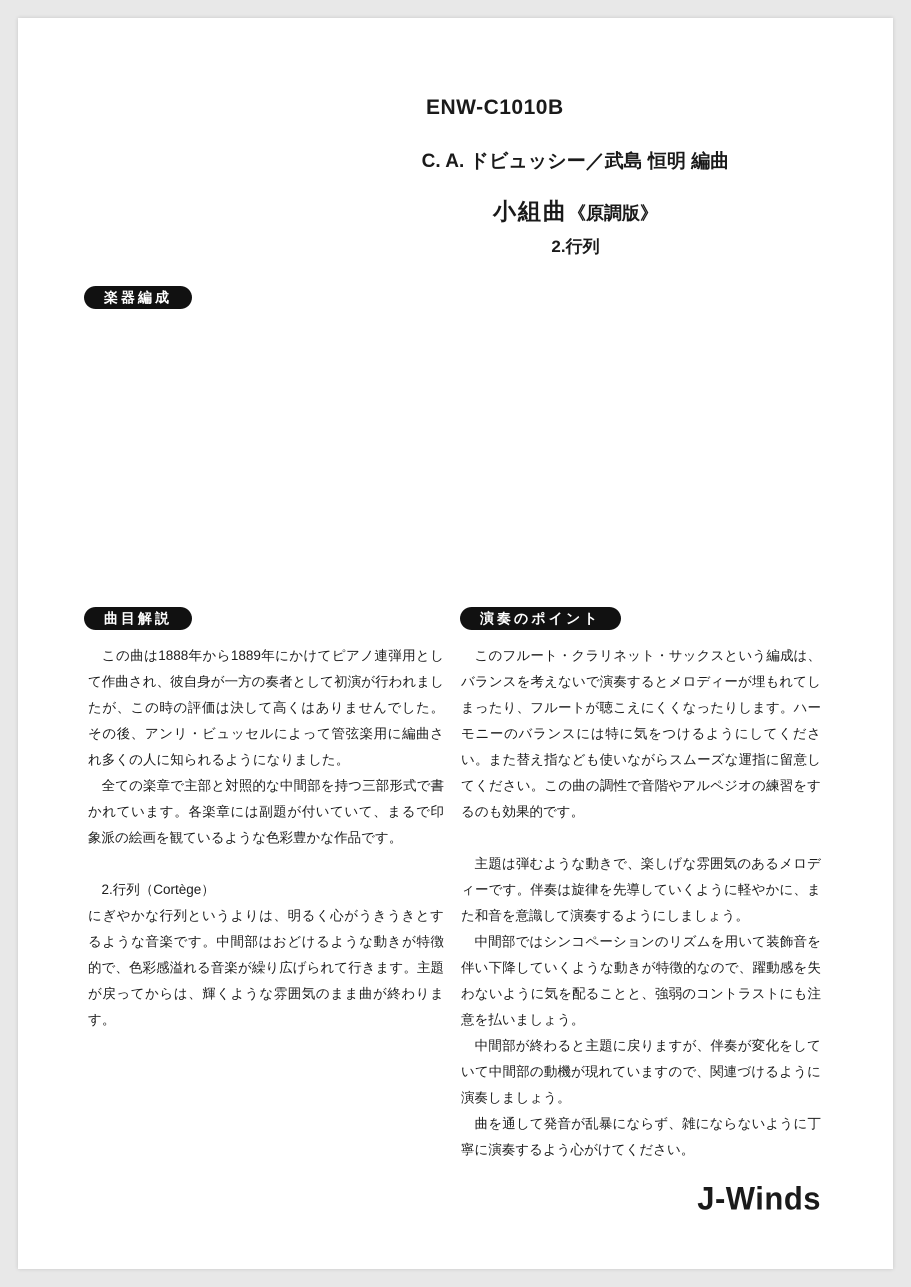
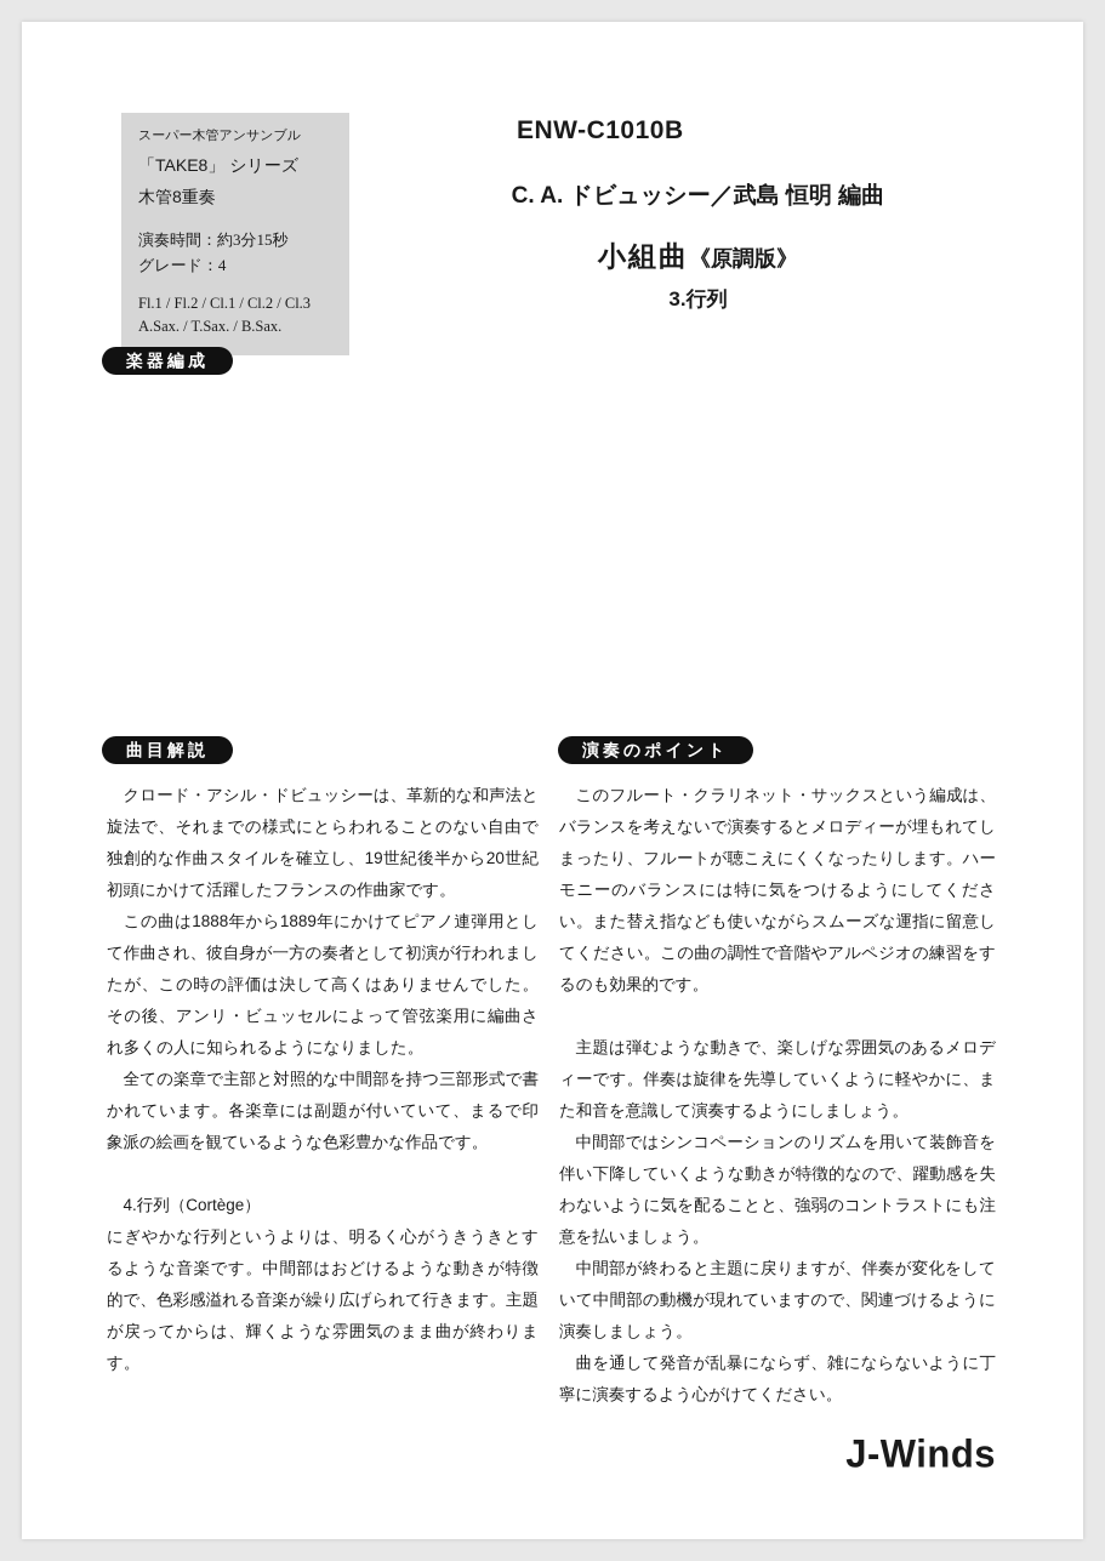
+ スーパー木管アンサンブル
+ 「TAKE8」 シリーズ
+ 木管8重奏
+ 演奏時間：約3分15秒
+ グレード：4
+ Fl.1 / Fl.2 / Cl.1 / Cl.2 / Cl.3
+ A.Sax. / T.Sax. / B.Sax.
  ENW-C1010B
  C. A. ドビュッシー／武島 恒明 編曲
  小組曲《原調版》
- 2.行列
+ 3.行列
  楽器編成
  曲目解説
  演奏のポイント
+ クロード・アシル・ドビュッシーは、革新的な和声法と旋法で、それまでの様式にとらわれることのない自由で独創的な作曲スタイルを確立し、19世紀後半から20世紀初頭にかけて活躍したフランスの作曲家です。
  この曲は1888年から1889年にかけてピアノ連弾用として作曲され、彼自身が一方の奏者として初演が行われましたが、この時の評価は決して高くはありませんでした。その後、アンリ・ビュッセルによって管弦楽用に編曲され多くの人に知られるようになりました。
  全ての楽章で主部と対照的な中間部を持つ三部形式で書かれています。各楽章には副題が付いていて、まるで印象派の絵画を観ているような色彩豊かな作品です。
- 2.行列（Cortège）
+ 4.行列（Cortège）
  にぎやかな行列というよりは、明るく心がうきうきとするような音楽です。中間部はおどけるような動きが特徴的で、色彩感溢れる音楽が繰り広げられて行きます。主題が戻ってからは、輝くような雰囲気のまま曲が終わります。
  このフルート・クラリネット・サックスという編成は、バランスを考えないで演奏するとメロディーが埋もれてしまったり、フルートが聴こえにくくなったりします。ハーモニーのバランスには特に気をつけるようにしてください。また替え指なども使いながらスムーズな運指に留意してください。この曲の調性で音階やアルペジオの練習をするのも効果的です。
  主題は弾むような動きで、楽しげな雰囲気のあるメロディーです。伴奏は旋律を先導していくように軽やかに、また和音を意識して演奏するようにしましょう。
  中間部ではシンコペーションのリズムを用いて装飾音を伴い下降していくような動きが特徴的なので、躍動感を失わないように気を配ることと、強弱のコントラストにも注意を払いましょう。
  中間部が終わると主題に戻りますが、伴奏が変化をしていて中間部の動機が現れていますので、関連づけるように演奏しましょう。
  曲を通して発音が乱暴にならず、雑にならないように丁寧に演奏するよう心がけてください。
  J-Winds
